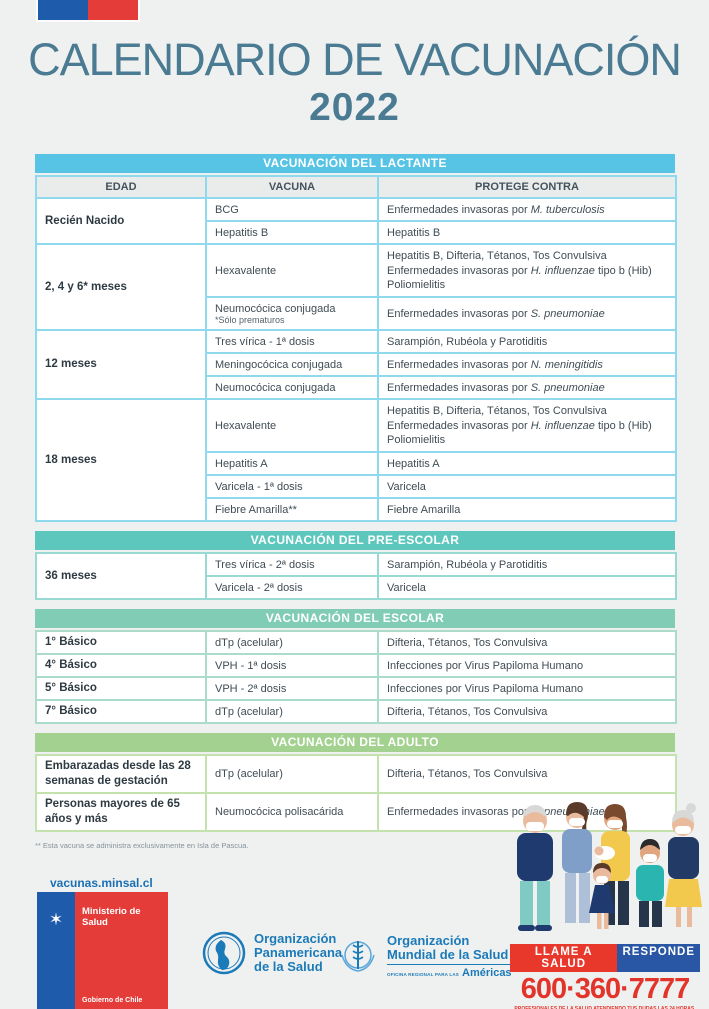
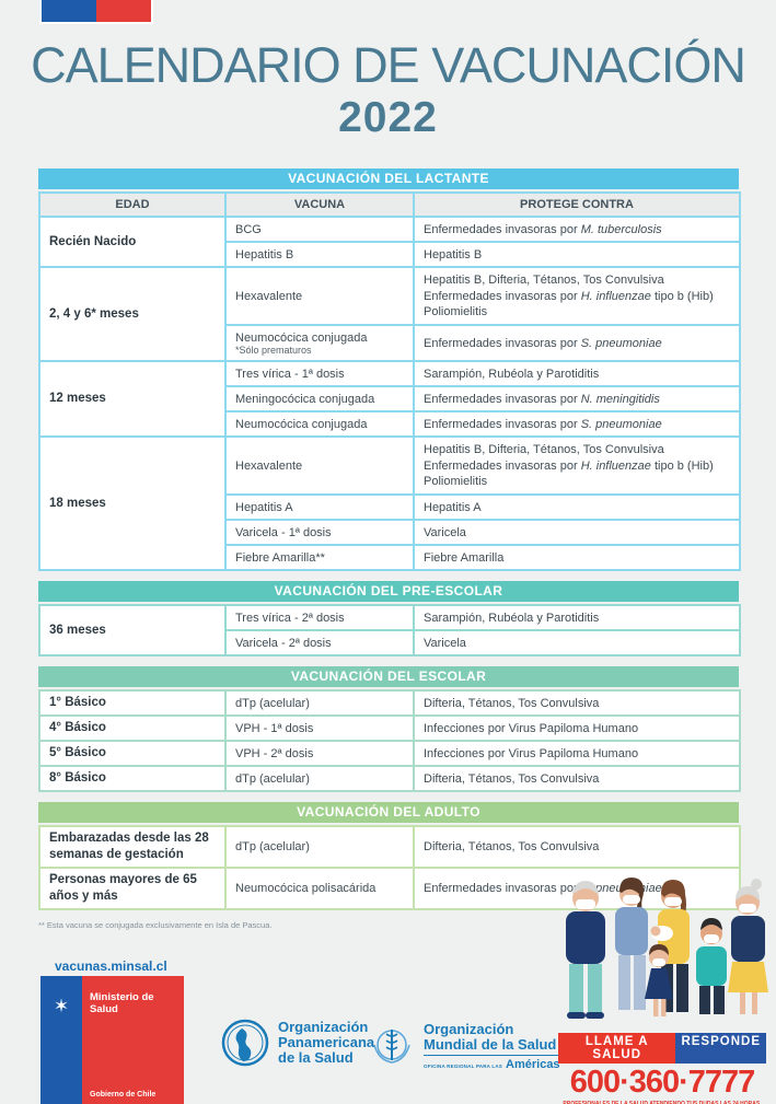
  CALENDARIO DE VACUNACIÓN
  2022
  VACUNACIÓN DEL LACTANTE
  EDAD	VACUNA	PROTEGE CONTRA
  Recién Nacido	BCG	Enfermedades invasoras por M. tuberculosis
  Hepatitis B	Hepatitis B
  2, 4 y 6* meses	Hexavalente	Hepatitis B, Difteria, Tétanos, Tos Convulsiva Enfermedades invasoras por H. influenzae tipo b (Hib) Poliomielitis
  Neumocócica conjugada*Sólo prematuros	Enfermedades invasoras por S. pneumoniae
  12 meses	Tres vírica - 1ª dosis	Sarampión, Rubéola y Parotiditis
  Meningocócica conjugada	Enfermedades invasoras por N. meningitidis
  Neumocócica conjugada	Enfermedades invasoras por S. pneumoniae
  18 meses	Hexavalente	Hepatitis B, Difteria, Tétanos, Tos Convulsiva Enfermedades invasoras por H. influenzae tipo b (Hib) Poliomielitis
  Hepatitis A	Hepatitis A
  Varicela - 1ª dosis	Varicela
  Fiebre Amarilla**	Fiebre Amarilla
  VACUNACIÓN DEL PRE-ESCOLAR
  36 meses	Tres vírica - 2ª dosis	Sarampión, Rubéola y Parotiditis
  Varicela - 2ª dosis	Varicela
  VACUNACIÓN DEL ESCOLAR
  1° Básico	dTp (acelular)	Difteria, Tétanos, Tos Convulsiva
  4° Básico	VPH - 1ª dosis	Infecciones por Virus Papiloma Humano
  5° Básico	VPH - 2ª dosis	Infecciones por Virus Papiloma Humano
- 7° Básico	dTp (acelular)	Difteria, Tétanos, Tos Convulsiva
+ 8° Básico	dTp (acelular)	Difteria, Tétanos, Tos Convulsiva
  VACUNACIÓN DEL ADULTO
  Embarazadas desde las 28 semanas de gestación	dTp (acelular)	Difteria, Tétanos, Tos Convulsiva
  Personas mayores de 65 años y más	Neumocócica polisacárida	Enfermedades invasoras po pneuiae
- ** Esta vacuna se administra exclusivamente en Isla de Pascua.
+ ** Esta vacuna se conjugada exclusivamente en Isla de Pascua.
  vacunas.minsal.cl
  ✶
  Ministerio de
  Salud
  Organización
  Panamericana
  de la Salud
  Organización
  Mundial de la Salud
  Américas
  LLAME A SALUD
  RESPONDE
  600·360·7777
